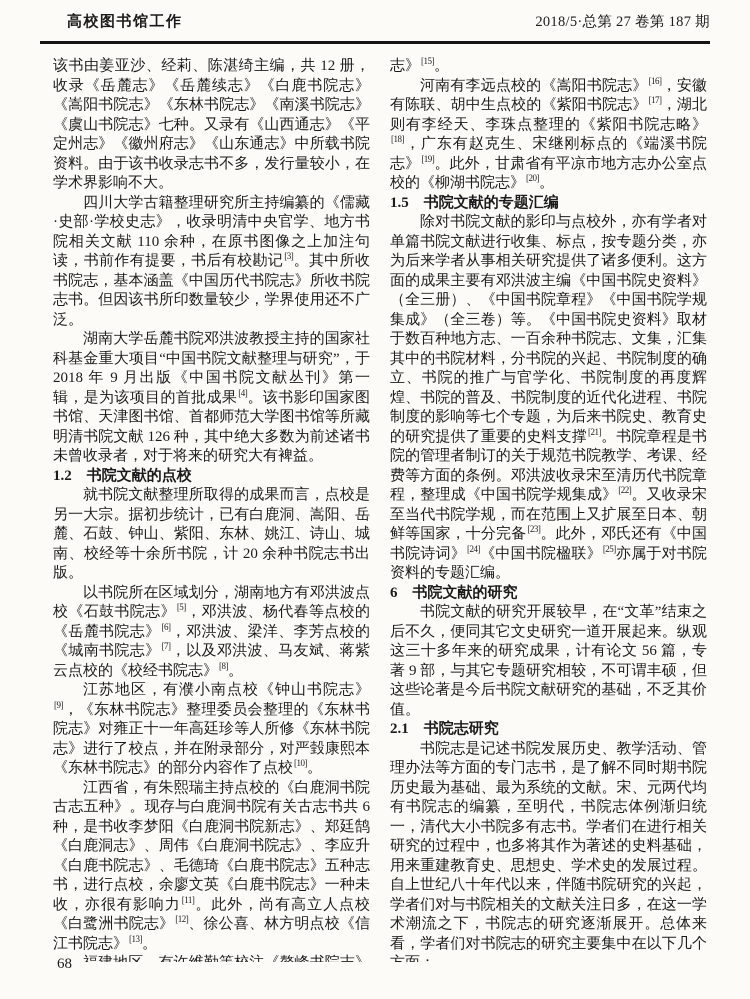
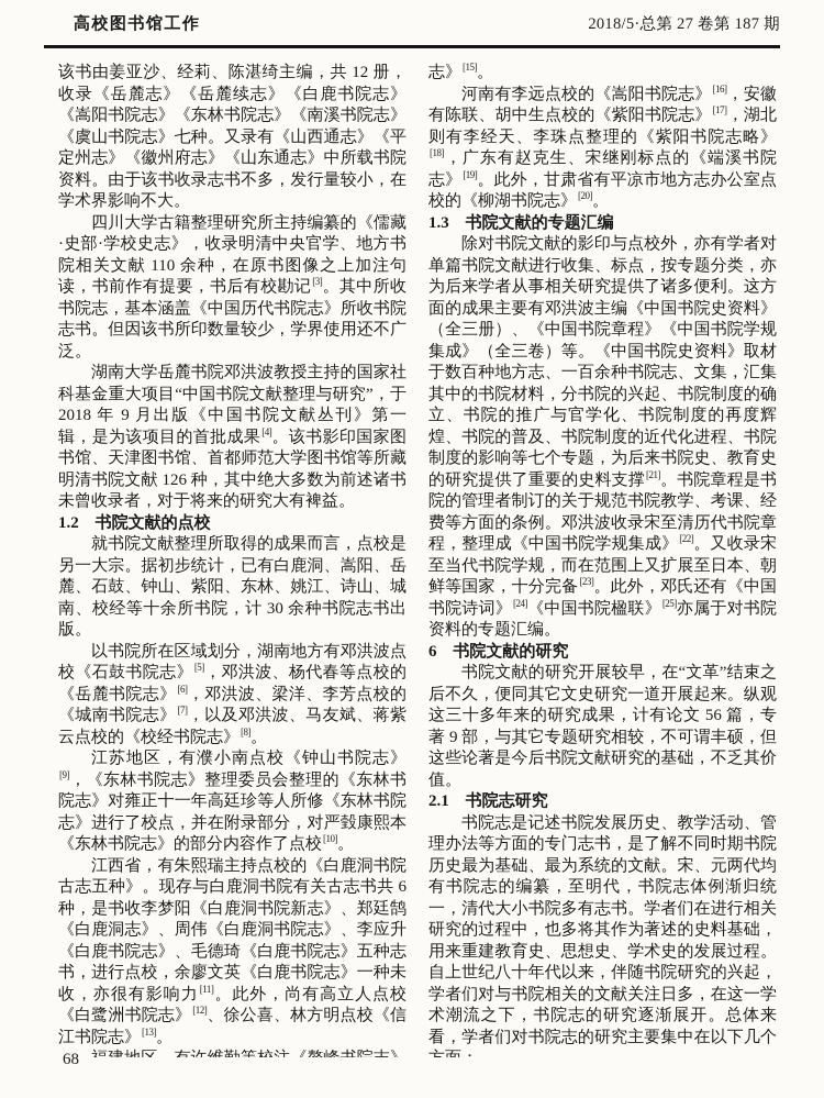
  高校图书馆工作
  2018/5·总第 27 卷第 187 期
  该书由姜亚沙、经莉、陈湛绮主编，共 12 册，收录《岳麓志》《岳麓续志》《白鹿书院志》《嵩阳书院志》《东林书院志》《南溪书院志》《虞山书院志》七种。又录有《山西通志》《平定州志》《徽州府志》《山东通志》中所载书院资料。由于该书收录志书不多，发行量较小，在学术界影响不大。
  四川大学古籍整理研究所主持编纂的《儒藏·史部·学校史志》，收录明清中央官学、地方书院相关文献 110 余种，在原书图像之上加注句读，书前作有提要，书后有校勘记[3]。其中所收书院志，基本涵盖《中国历代书院志》所收书院志书。但因该书所印数量较少，学界使用还不广泛。
  湖南大学岳麓书院邓洪波教授主持的国家社科基金重大项目“中国书院文献整理与研究”，于 2018 年 9 月出版《中国书院文献丛刊》第一辑，是为该项目的首批成果[4]。该书影印国家图书馆、天津图书馆、首都师范大学图书馆等所藏明清书院文献 126 种，其中绝大多数为前述诸书未曾收录者，对于将来的研究大有裨益。
  1.2 书院文献的点校
- 就书院文献整理所取得的成果而言，点校是另一大宗。据初步统计，已有白鹿洞、嵩阳、岳麓、石鼓、钟山、紫阳、东林、姚江、诗山、城南、校经等十余所书院，计 20 余种书院志书出版。
+ 就书院文献整理所取得的成果而言，点校是另一大宗。据初步统计，已有白鹿洞、嵩阳、岳麓、石鼓、钟山、紫阳、东林、姚江、诗山、城南、校经等十余所书院，计 30 余种书院志书出版。
  以书院所在区域划分，湖南地方有邓洪波点校《石鼓书院志》[5]，邓洪波、杨代春等点校的《岳麓书院志》[6]，邓洪波、梁洋、李芳点校的《城南书院志》[7]，以及邓洪波、马友斌、蒋紫云点校的《校经书院志》[8]。
  江苏地区，有濮小南点校《钟山书院志》[9]，《东林书院志》整理委员会整理的《东林书院志》对雍正十一年高廷珍等人所修《东林书院志》进行了校点，并在附录部分，对严瑴康熙本《东林书院志》的部分内容作了点校[10]。
  江西省，有朱熙瑞主持点校的《白鹿洞书院古志五种》。现存与白鹿洞书院有关古志书共 6 种，是书收李梦阳《白鹿洞书院新志》、郑廷鹄《白鹿洞志》、周伟《白鹿洞书院志》、李应升《白鹿书院志》、毛德琦《白鹿书院志》五种志书，进行点校，余廖文英《白鹿书院志》一种未收，亦很有影响力[11]。此外，尚有高立人点校《白鹭洲书院志》[12]、徐公喜、林方明点校《信江书院志》[13]。
  志》[15]。
  河南有李远点校的《嵩阳书院志》[16]，安徽有陈联、胡中生点校的《紫阳书院志》[17]，湖北则有李经天、李珠点整理的《紫阳书院志略》[18]，广东有赵克生、宋继刚标点的《端溪书院志》[19]。此外，甘肃省有平凉市地方志办公室点校的《柳湖书院志》[20]。
- 1.5 书院文献的专题汇编
+ 1.3 书院文献的专题汇编
  除对书院文献的影印与点校外，亦有学者对单篇书院文献进行收集、标点，按专题分类，亦为后来学者从事相关研究提供了诸多便利。这方面的成果主要有邓洪波主编《中国书院史资料》（全三册）、《中国书院章程》《中国书院学规集成》（全三卷）等。《中国书院史资料》取材于数百种地方志、一百余种书院志、文集，汇集其中的书院材料，分书院的兴起、书院制度的确立、书院的推广与官学化、书院制度的再度辉煌、书院的普及、书院制度的近代化进程、书院制度的影响等七个专题，为后来书院史、教育史的研究提供了重要的史料支撑[21]。书院章程是书院的管理者制订的关于规范书院教学、考课、经费等方面的条例。邓洪波收录宋至清历代书院章程，整理成《中国书院学规集成》[22]。又收录宋至当代书院学规，而在范围上又扩展至日本、朝鲜等国家，十分完备[23]。此外，邓氏还有《中国书院诗词》[24]《中国书院楹联》[25]亦属于对书院资料的专题汇编。
  6 书院文献的研究
  书院文献的研究开展较早，在“文革”结束之后不久，便同其它文史研究一道开展起来。纵观这三十多年来的研究成果，计有论文 56 篇，专著 9 部，与其它专题研究相较，不可谓丰硕，但这些论著是今后书院文献研究的基础，不乏其价值。
  2.1 书院志研究
  书院志是记述书院发展历史、教学活动、管理办法等方面的专门志书，是了解不同时期书院历史最为基础、最为系统的文献。宋、元两代均有书院志的编纂，至明代，书院志体例渐归统一，清代大小书院多有志书。学者们在进行相关研究的过程中，也多将其作为著述的史料基础，用来重建教育史、思想史、学术史的发展过程。自上世纪八十年代以来，伴随书院研究的兴起，学者们对与书院相关的文献关注日多，在这一学术潮流之下，书院志的研究逐渐展开。总体来看，学者们对书院志的研究主要集中在以下几个
  68
